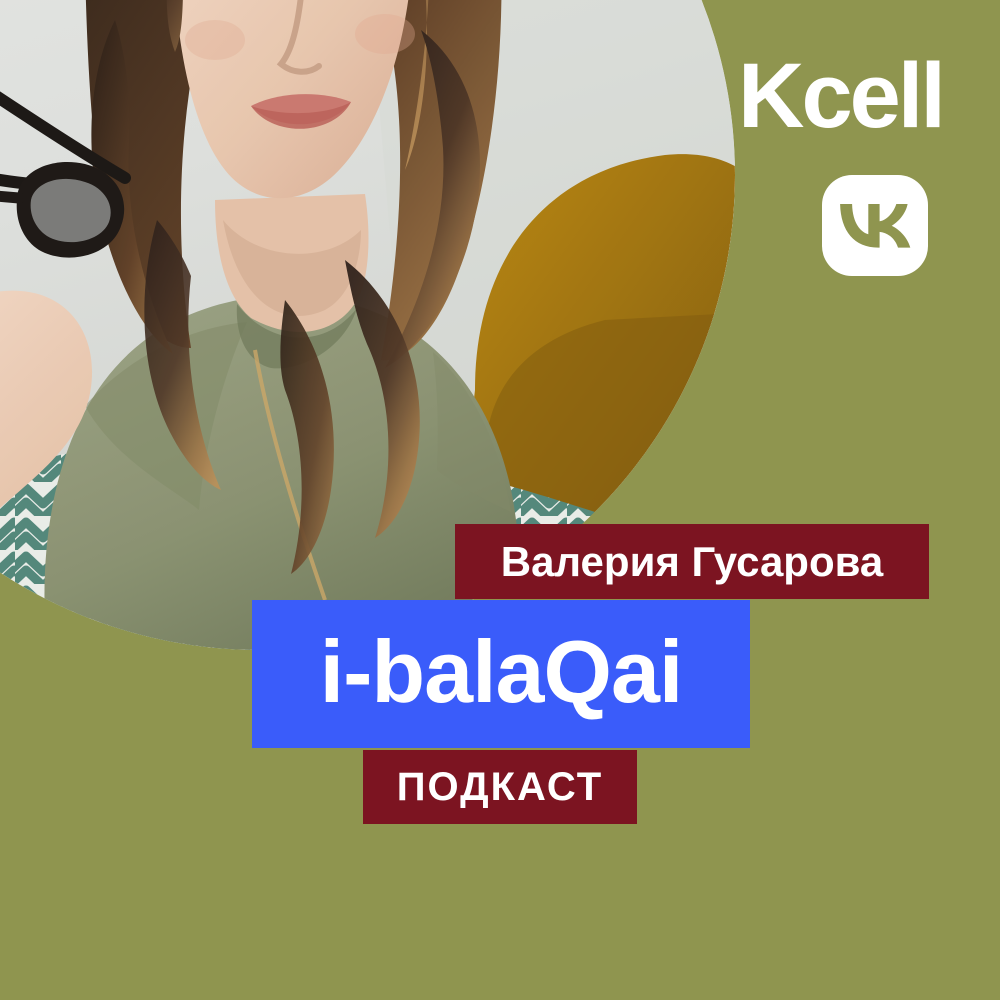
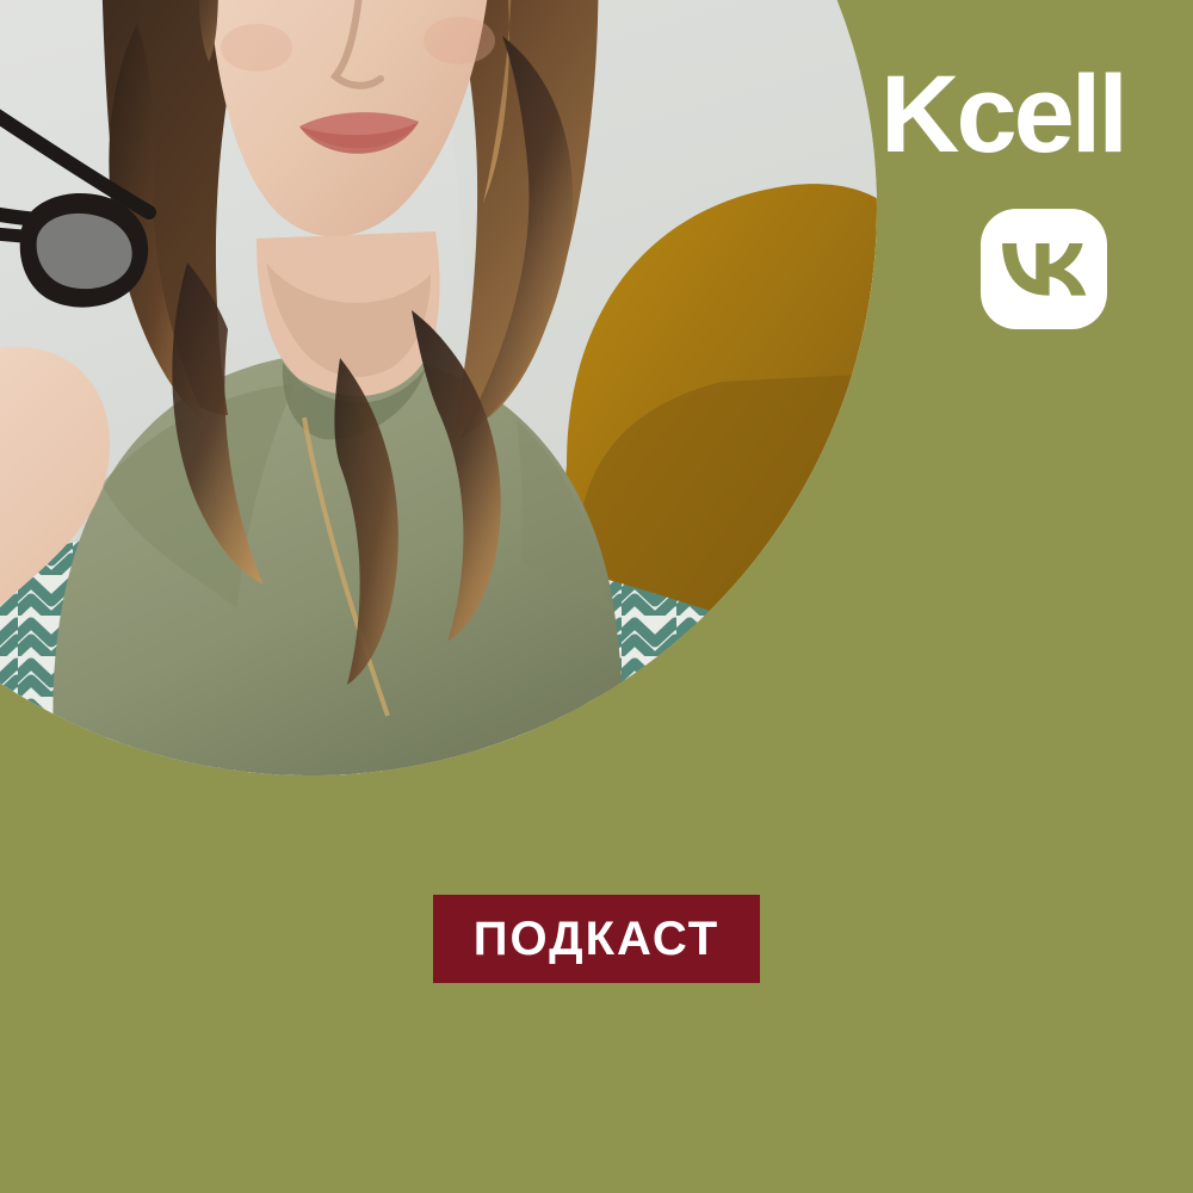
  Kcell
- Валерия Гусарова
- i-balaQai
  ПОДКАСТ
